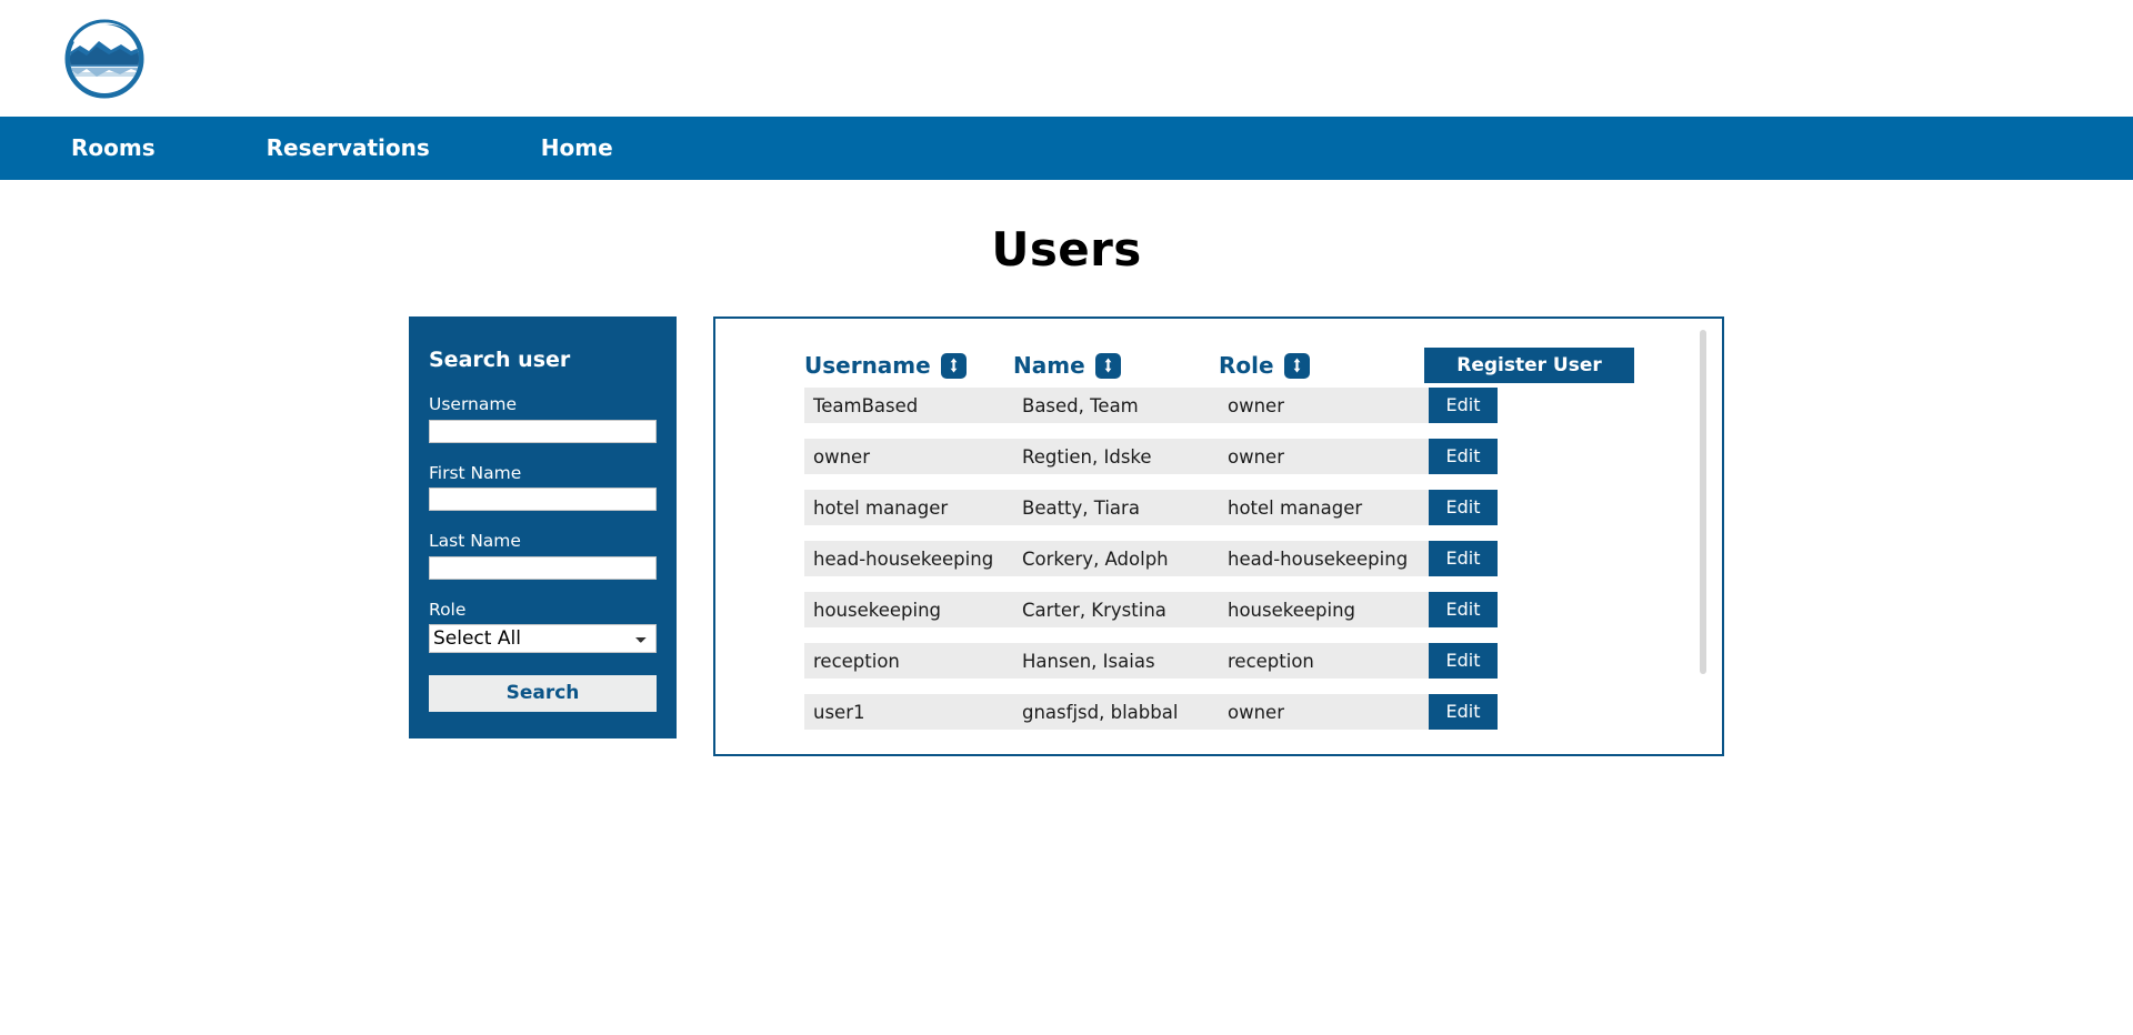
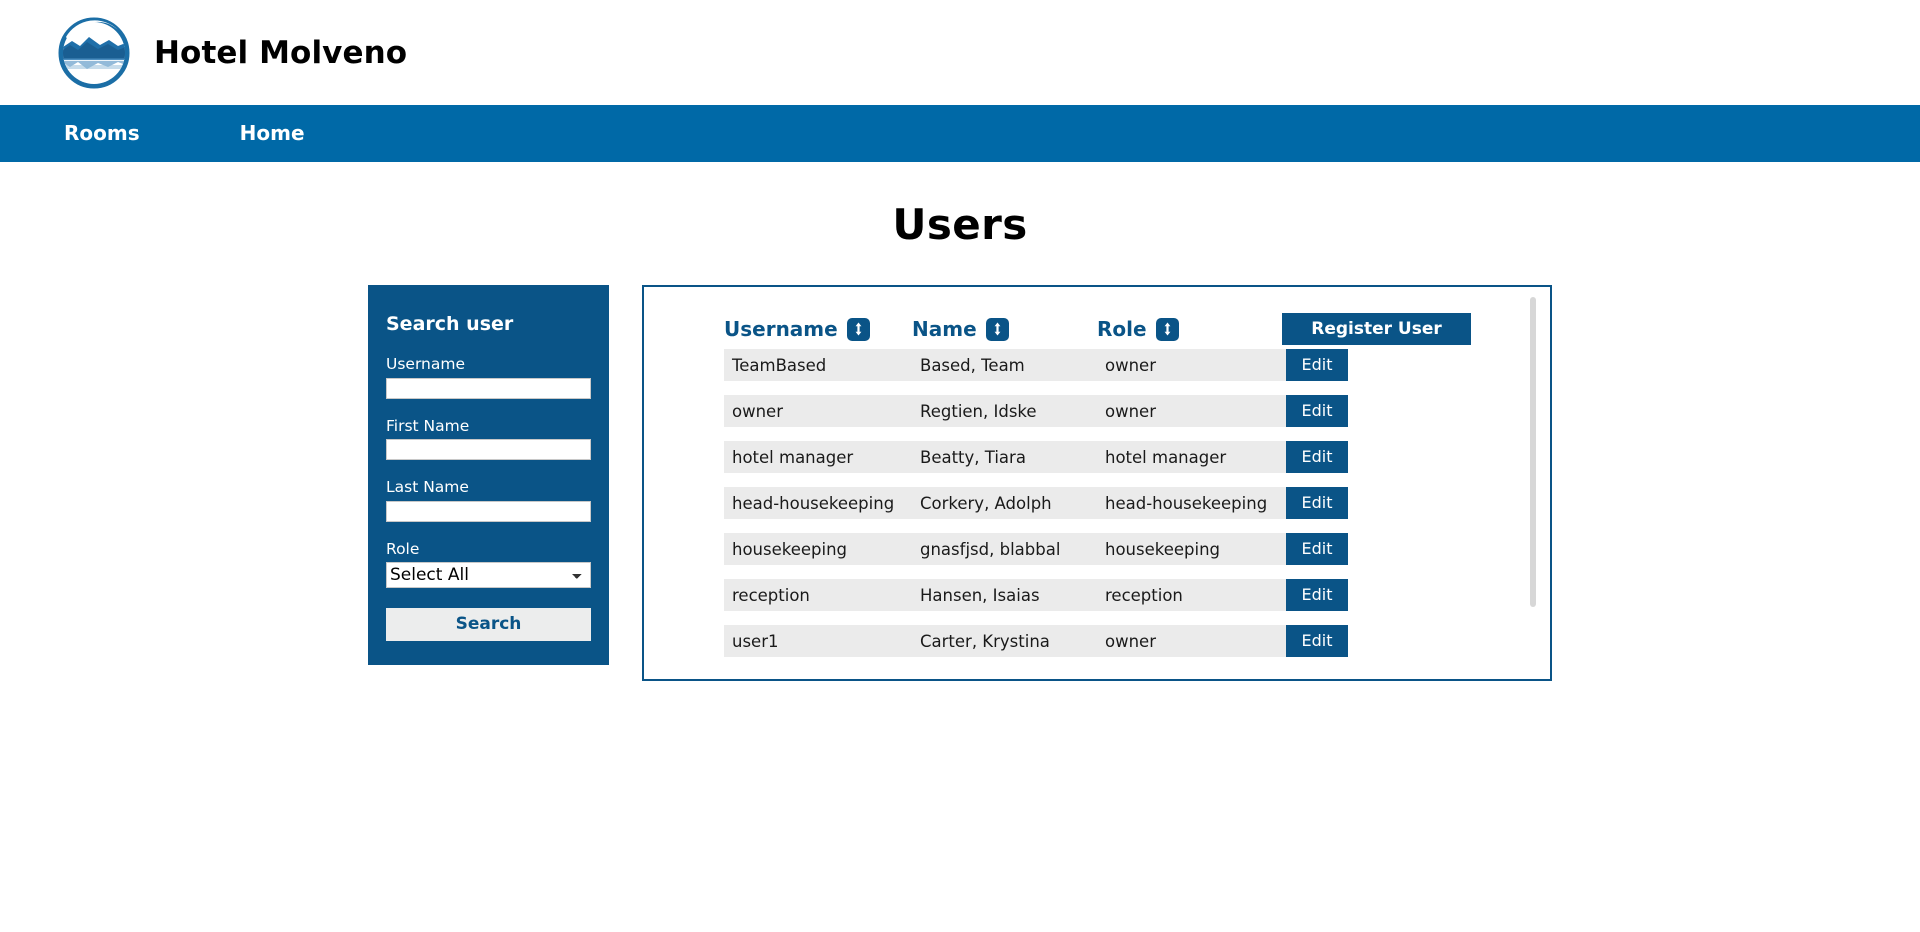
+ Hotel Molveno
  Rooms
- Reservations
  Home
  Users
  Search user
  Username
  First Name
  Last Name
  Role
  Select All
  Search
  Username
  Name
  Role
  Register User
  TeamBased
  Based, Team
  owner
  Edit
  owner
  Regtien, Idske
  owner
  Edit
  hotel manager
  Beatty, Tiara
  hotel manager
  Edit
  head-housekeeping
  Corkery, Adolph
  head-housekeeping
  Edit
  housekeeping
- Carter, Krystina
+ gnasfjsd, blabbal
  housekeeping
  Edit
  reception
  Hansen, Isaias
  reception
  Edit
  user1
- gnasfjsd, blabbal
+ Carter, Krystina
  owner
  Edit
